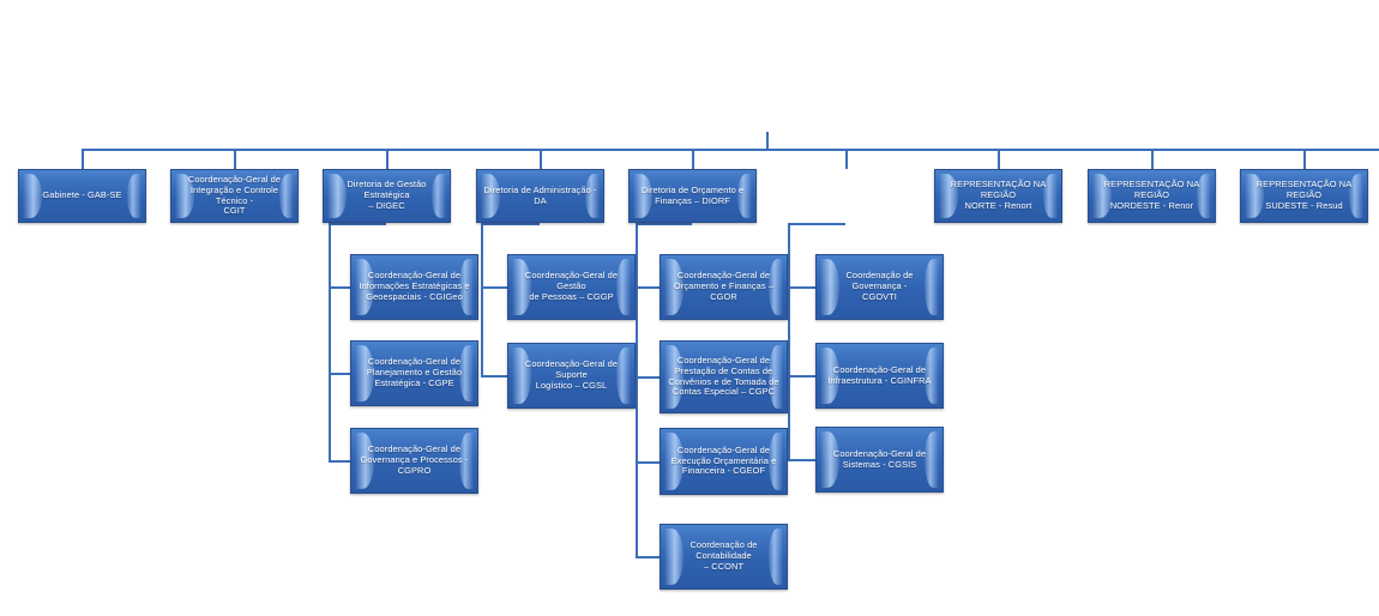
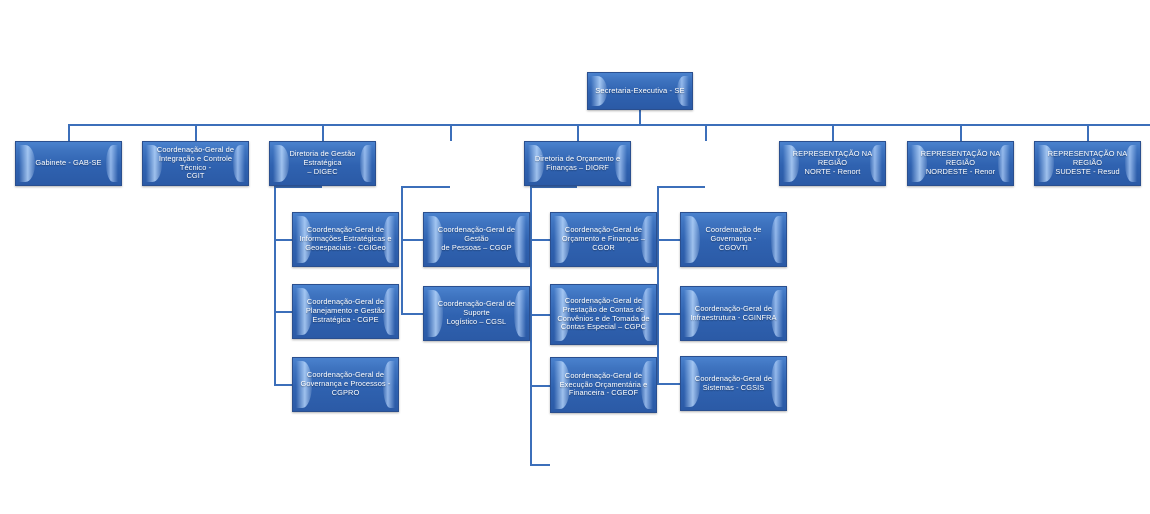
+ Secretaria-Executiva - SE
  Gabinete - GAB-SE
  Coordenação-Geral de
  Integração e Controle Técnico -
  CGIT
  Diretoria de Gestão Estratégica
  – DIGEC
- Diretoria de Administração -
- DA
  Diretoria de Orçamento e
  Finanças – DIORF
  REPRESENTAÇÃO NA REGIÃO
  NORTE - Renort
  REPRESENTAÇÃO NA REGIÃO
  NORDESTE - Renor
  REPRESENTAÇÃO NA REGIÃO
  SUDESTE - Resud
  Coordenação-Geral de
  Informações Estratégicas e
  Geoespaciais - CGIGeo
  Coordenação-Geral de
  Planejamento e Gestão
  Estratégica - CGPE
  Coordenação-Geral de
  Governança e Processos -
  CGPRO
  Coordenação-Geral de Gestão
  de Pessoas – CGGP
  Coordenação-Geral de Suporte
  Logístico – CGSL
  Coordenação-Geral de
  Orçamento e Finanças – CGOR
  Coordenação-Geral de
  Prestação de Contas de
  Convênios e de Tomada de
  Contas Especial – CGPC
  Coordenação-Geral de
  Execução Orçamentária e
  Financeira - CGEOF
- Coordenação de Contabilidade
- – CCONT
  Coordenação de Governança -
  CGOVTI
  Coordenação-Geral de
  Infraestrutura - CGINFRA
  Coordenação-Geral de
  Sistemas - CGSIS
